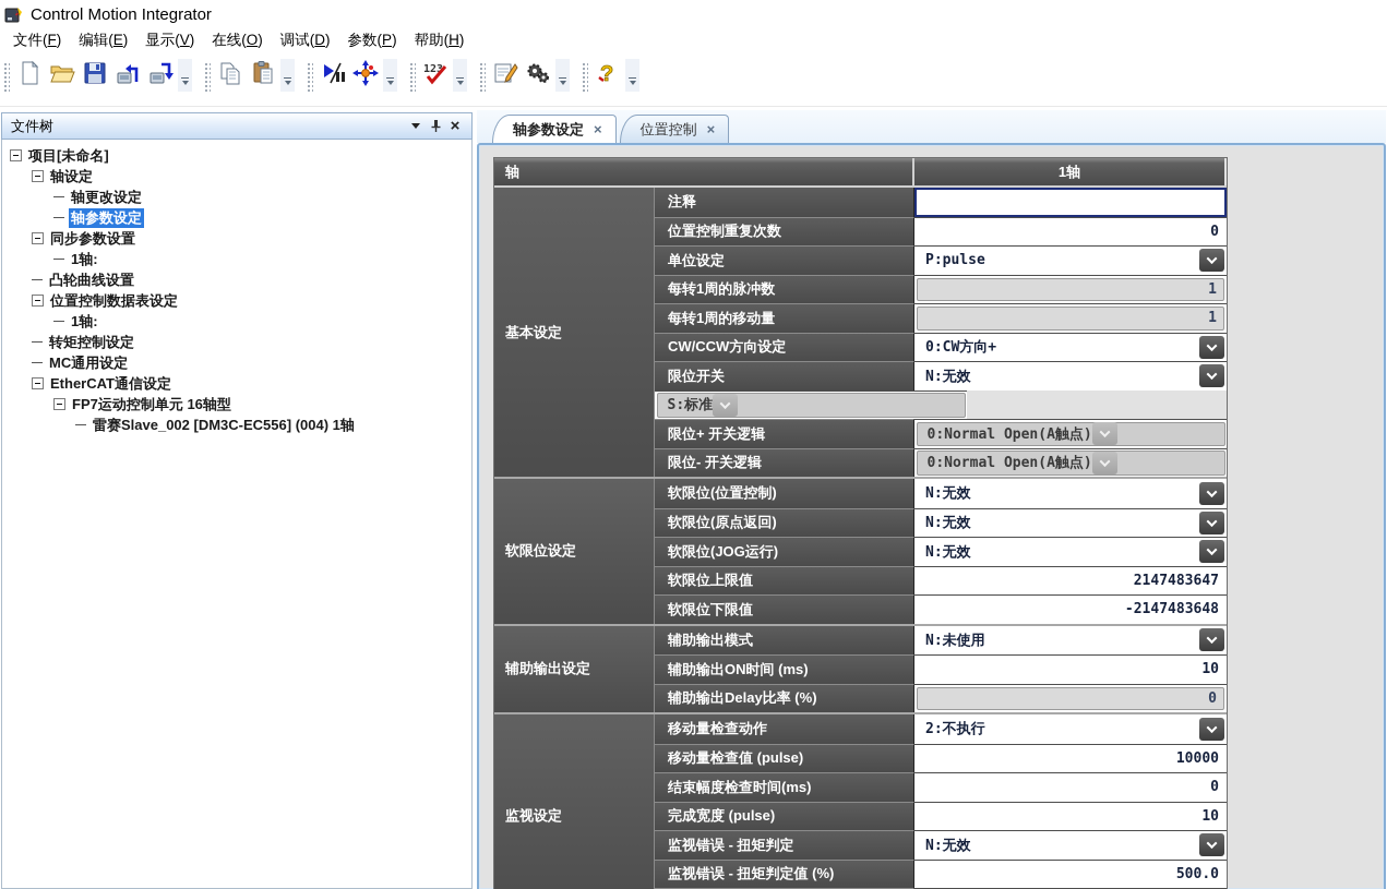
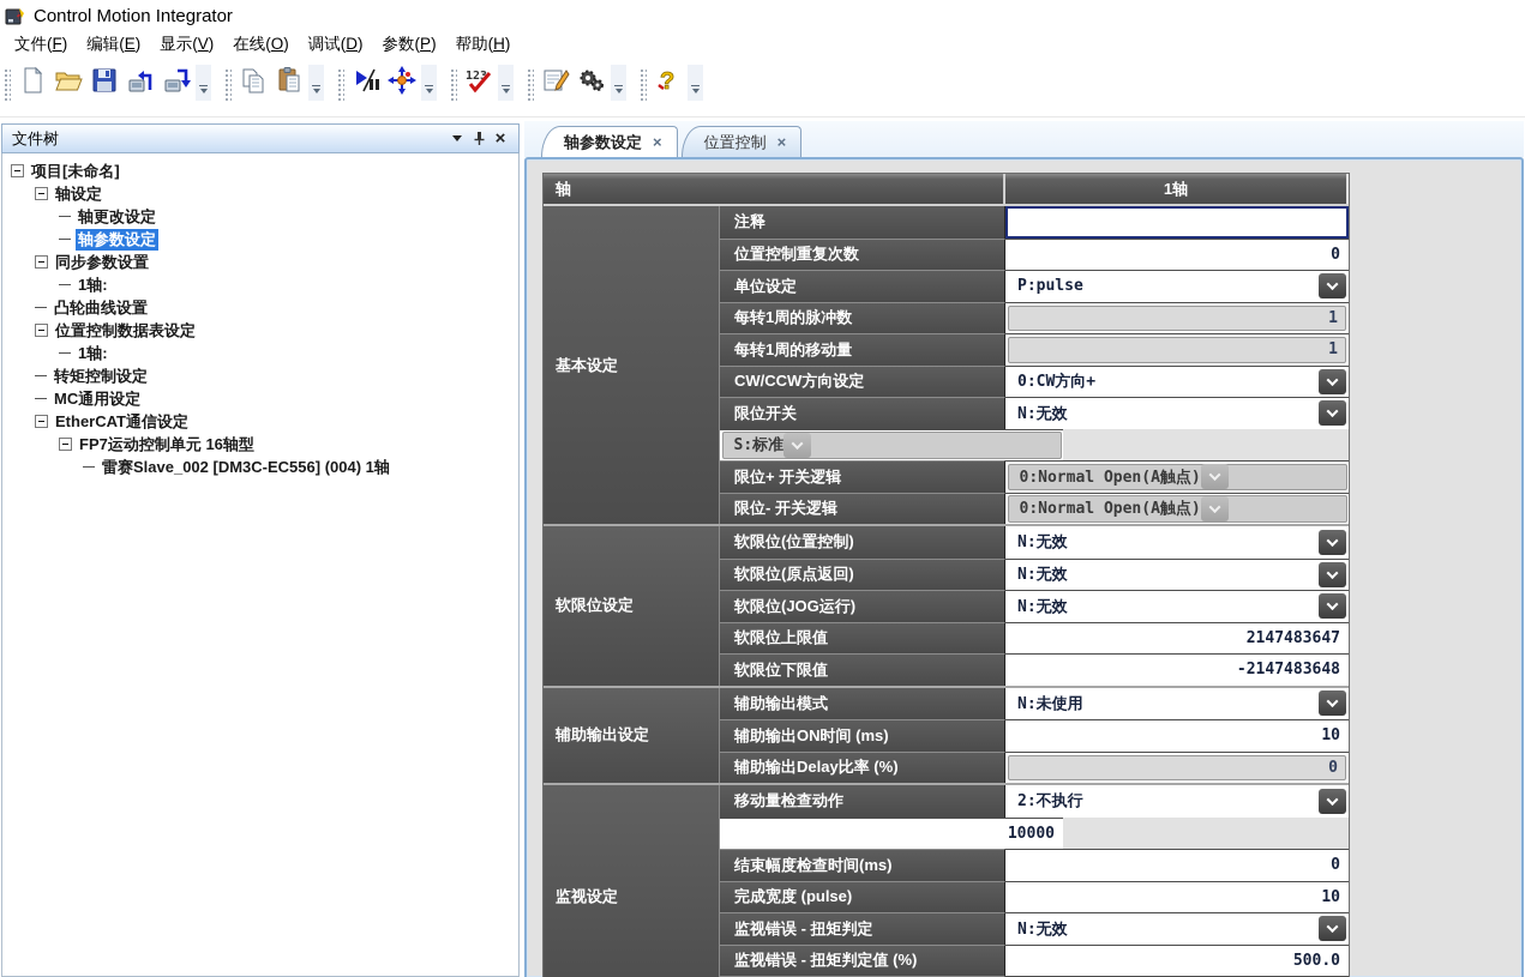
  Control Motion Integrator
  文件(F)
  编辑(E)
  显示(V)
  在线(O)
  调试(D)
  参数(P)
  帮助(H)
  123
  ?
  文件树
  ×
  项目[未命名]
  轴设定
  轴更改设定
  轴参数设定
  同步参数设置
  1轴:
  凸轮曲线设置
  位置控制数据表设定
  1轴:
  转矩控制设定
  MC通用设定
  EtherCAT通信设定
  FP7运动控制单元 16轴型
  雷赛Slave_002 [DM3C-EC556] (004) 1轴
  轴参数设定
  ×
  位置控制
  ×
  轴
  1轴
  基本设定
  注释
  位置控制重复次数
  0
  单位设定
  P:pulse
  每转1周的脉冲数
  1
  每转1周的移动量
  1
  CW/CCW方向设定
  0:CW方向+
  限位开关
  N:无效
  S:标准
  限位+ 开关逻辑
  0:Normal Open(A触点)
  限位- 开关逻辑
  0:Normal Open(A触点)
  软限位设定
  软限位(位置控制)
  N:无效
  软限位(原点返回)
  N:无效
  软限位(JOG运行)
  N:无效
  软限位上限值
  2147483647
  软限位下限值
  -2147483648
  辅助输出设定
  辅助输出模式
  N:未使用
  辅助输出ON时间 (ms)
  10
  辅助输出Delay比率 (%)
  0
  监视设定
  移动量检查动作
  2:不执行
- 移动量检查值 (pulse)
  10000
  结束幅度检查时间(ms)
  0
  完成宽度 (pulse)
  10
  监视错误 - 扭矩判定
  N:无效
  监视错误 - 扭矩判定值 (%)
  500.0
